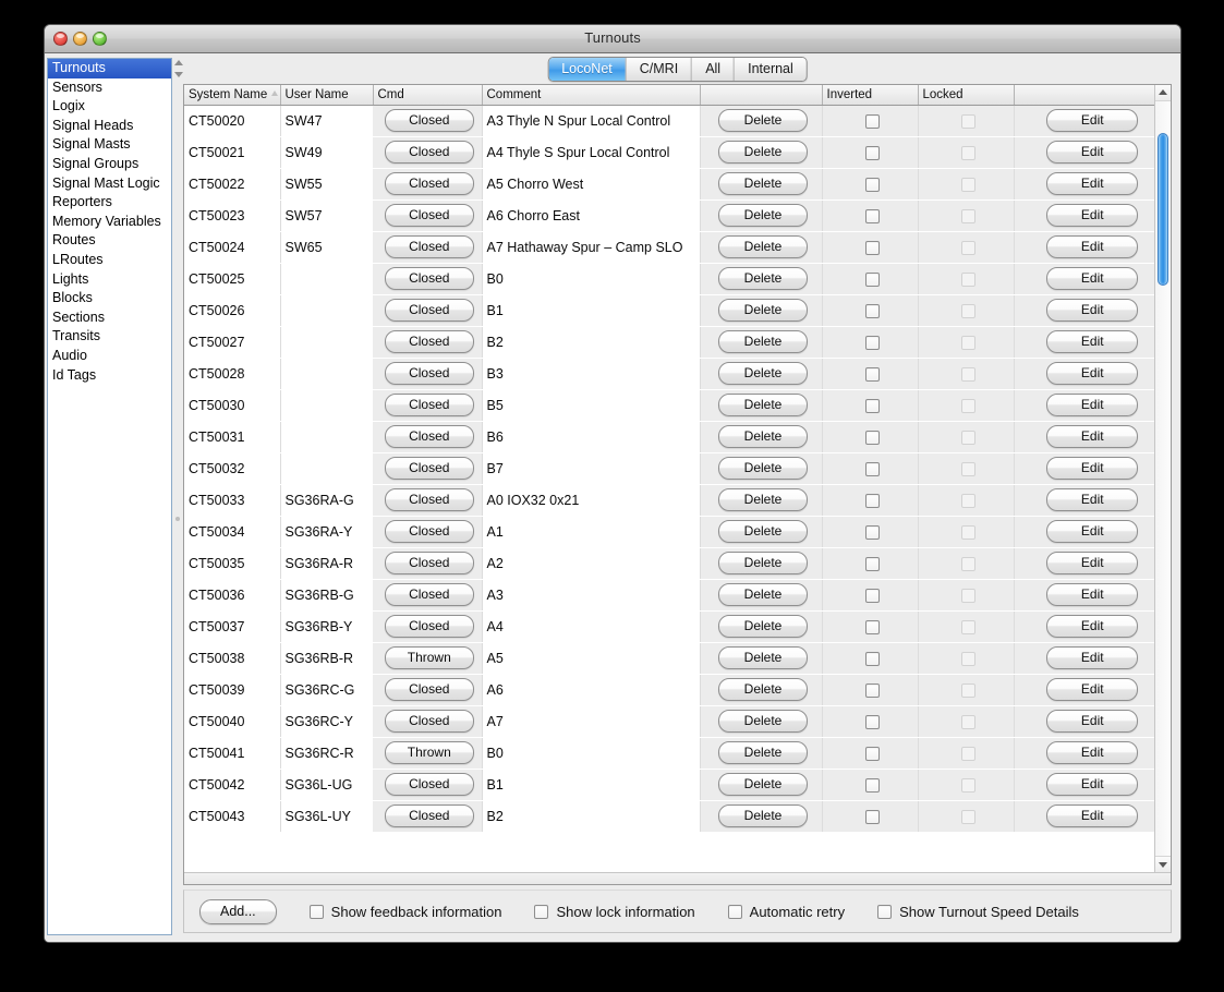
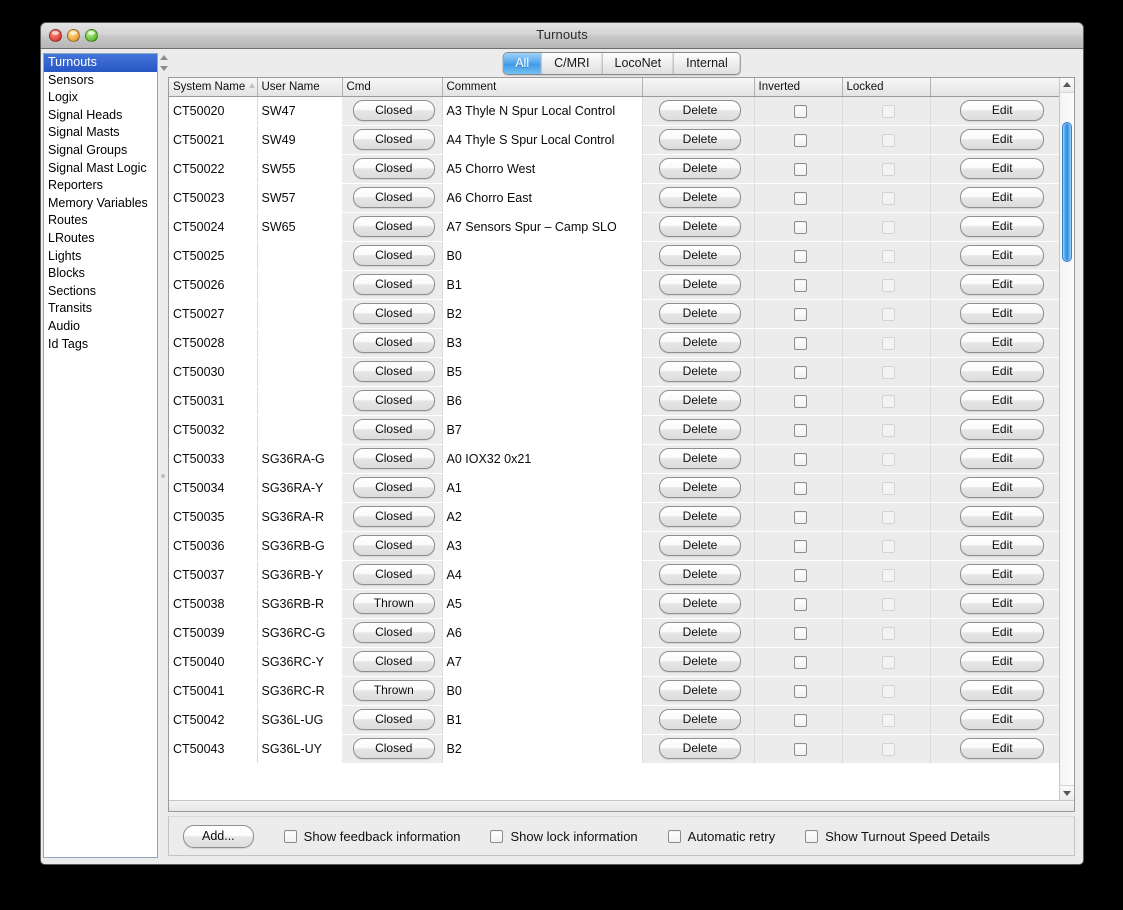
  Turnouts
  Turnouts
  Sensors
  Logix
  Signal Heads
  Signal Masts
  Signal Groups
  Signal Mast Logic
  Reporters
  Memory Variables
  Routes
  LRoutes
  Lights
  Blocks
  Sections
  Transits
  Audio
  Id Tags
- LocoNet
+ All
  C/MRI
- All
+ LocoNet
  Internal
  System Name	User Name	Cmd	Comment		Inverted	Locked
  CT50020	SW47	Closed	A3 Thyle N Spur Local Control	Delete			Edit
  CT50021	SW49	Closed	A4 Thyle S Spur Local Control	Delete			Edit
  CT50022	SW55	Closed	A5 Chorro West	Delete			Edit
  CT50023	SW57	Closed	A6 Chorro East	Delete			Edit
- CT50024	SW65	Closed	A7 Hathaway Spur – Camp SLO	Delete			Edit
+ CT50024	SW65	Closed	A7 Sensors Spur – Camp SLO	Delete			Edit
  CT50025		Closed	B0	Delete			Edit
  CT50026		Closed	B1	Delete			Edit
  CT50027		Closed	B2	Delete			Edit
  CT50028		Closed	B3	Delete			Edit
  CT50030		Closed	B5	Delete			Edit
  CT50031		Closed	B6	Delete			Edit
  CT50032		Closed	B7	Delete			Edit
  CT50033	SG36RA-G	Closed	A0 IOX32 0x21	Delete			Edit
  CT50034	SG36RA-Y	Closed	A1	Delete			Edit
  CT50035	SG36RA-R	Closed	A2	Delete			Edit
  CT50036	SG36RB-G	Closed	A3	Delete			Edit
  CT50037	SG36RB-Y	Closed	A4	Delete			Edit
  CT50038	SG36RB-R	Thrown	A5	Delete			Edit
  CT50039	SG36RC-G	Closed	A6	Delete			Edit
  CT50040	SG36RC-Y	Closed	A7	Delete			Edit
  CT50041	SG36RC-R	Thrown	B0	Delete			Edit
  CT50042	SG36L-UG	Closed	B1	Delete			Edit
  CT50043	SG36L-UY	Closed	B2	Delete			Edit
  Add...
  Show feedback information
  Show lock information
  Automatic retry
  Show Turnout Speed Details
